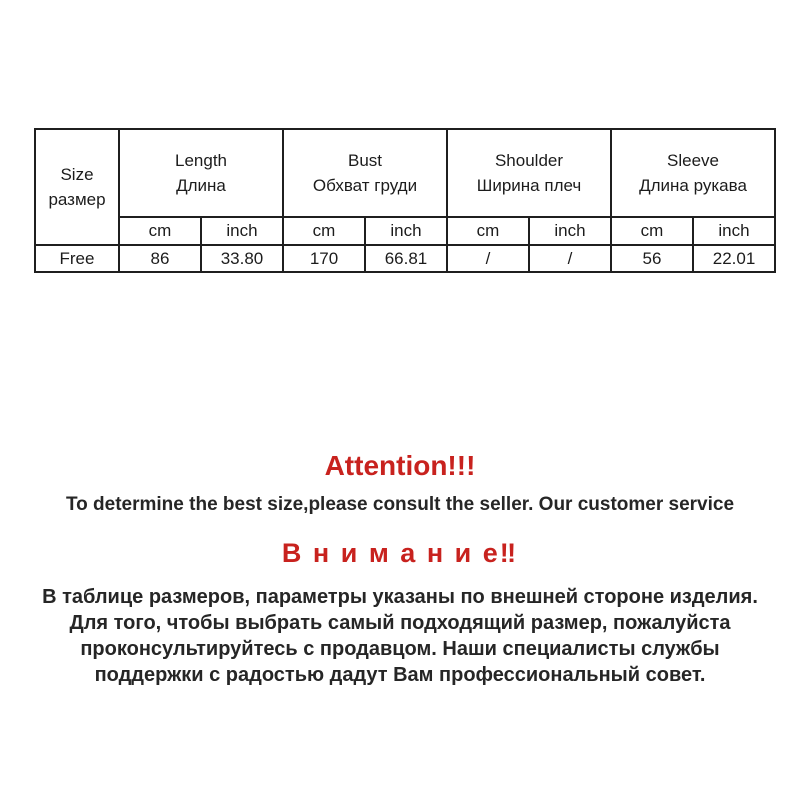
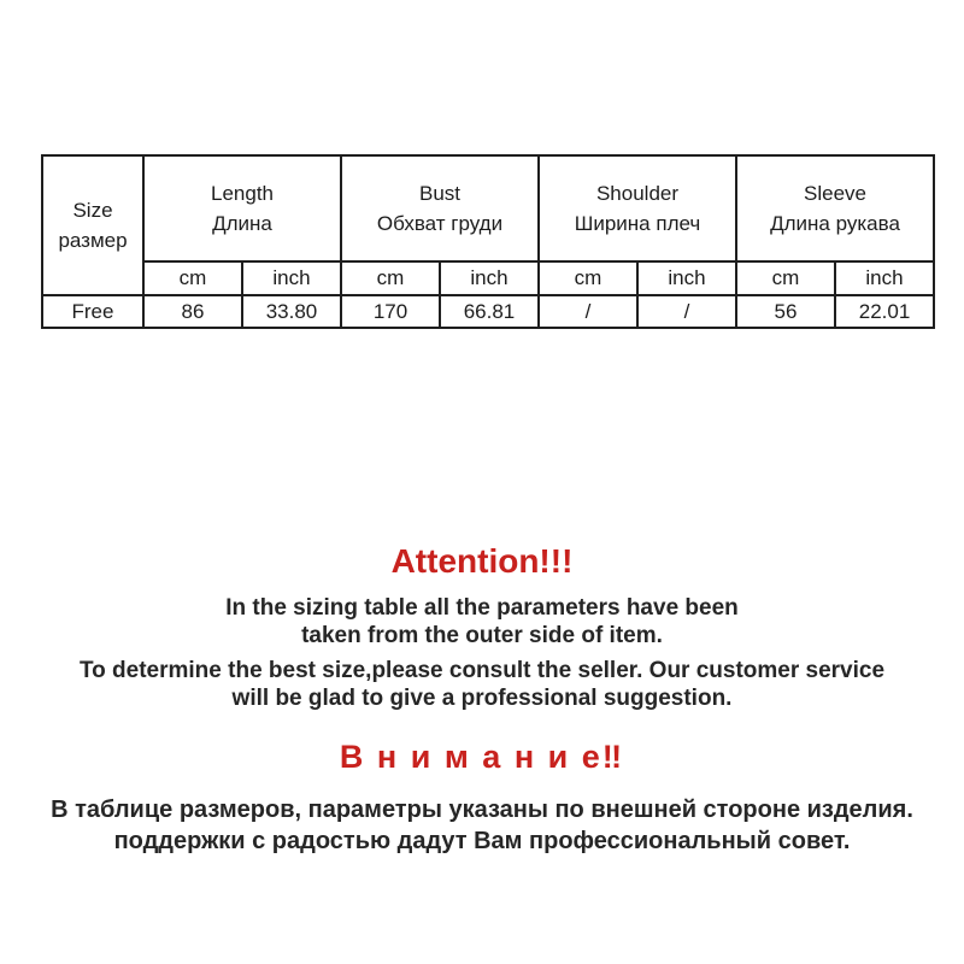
  Size размер	Length Длина	Bust Обхват груди	Shoulder Ширина плеч	Sleeve Длина рукава
  cm	inch	cm	inch	cm	inch	cm	inch
  Free	86	33.80	170	66.81	/	/	56	22.01
  Attention!!!
+ In the sizing table all the parameters have been
+ taken from the outer side of item.
  To determine the best size,please consult the seller. Our customer service
+ will be glad to give a professional suggestion.
  В н и м а н и е‼
  В таблице размеров, параметры указаны по внешней стороне изделия.
- Для того, чтобы выбрать самый подходящий размер, пожалуйста
- проконсультируйтесь с продавцом. Наши специалисты службы
  поддержки с радостью дадут Вам профессиональный совет.
